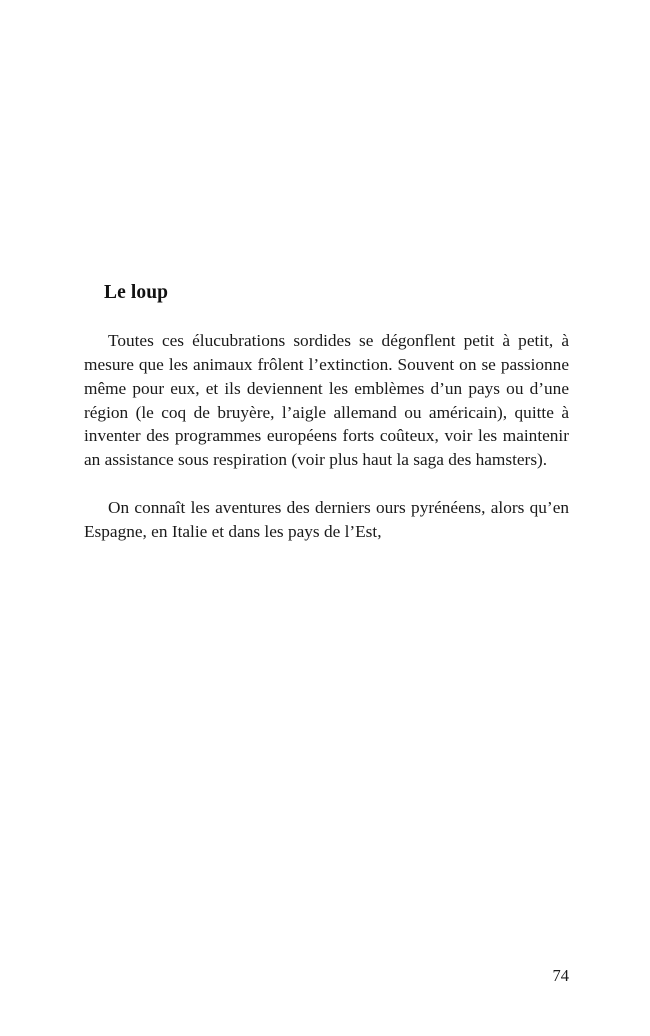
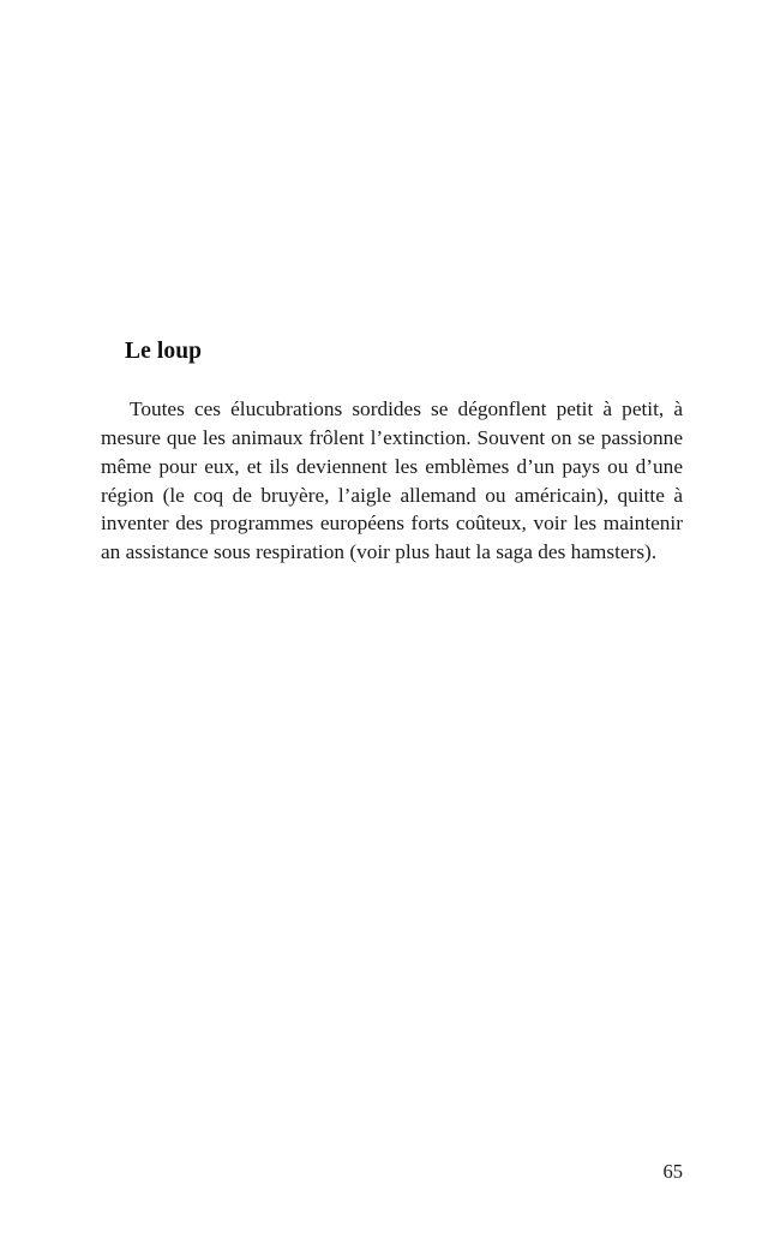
  Le loup
  Toutes ces élucubrations sordides se dégonflent petit à petit, à mesure que les animaux frôlent l’extinction. Souvent on se passionne même pour eux, et ils deviennent les emblèmes d’un pays ou d’une région (le coq de bruyère, l’aigle allemand ou américain), quitte à inventer des programmes européens forts coûteux, voir les maintenir an assistance sous respiration (voir plus haut la saga des hamsters).
- On connaît les aventures des derniers ours pyrénéens, alors qu’en Espagne, en Italie et dans les pays de l’Est,
- 74
+ 65
